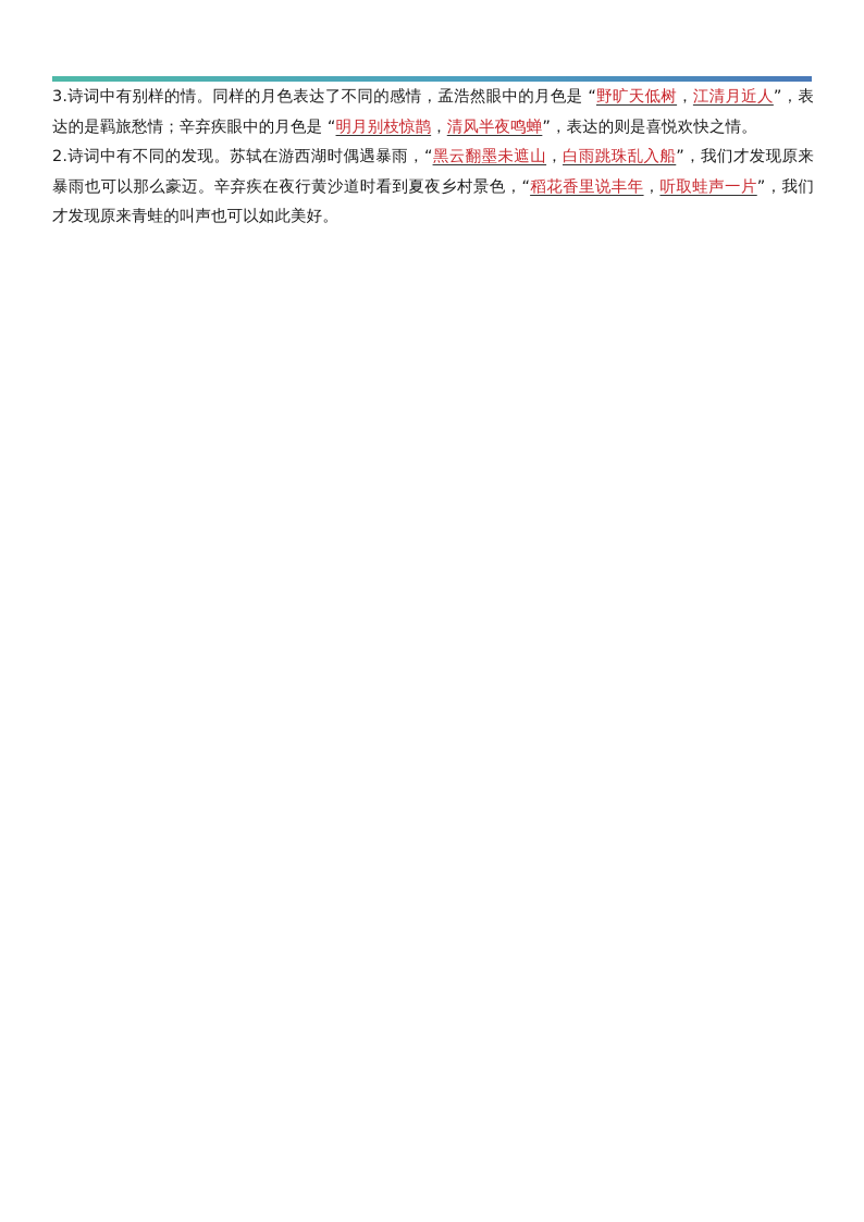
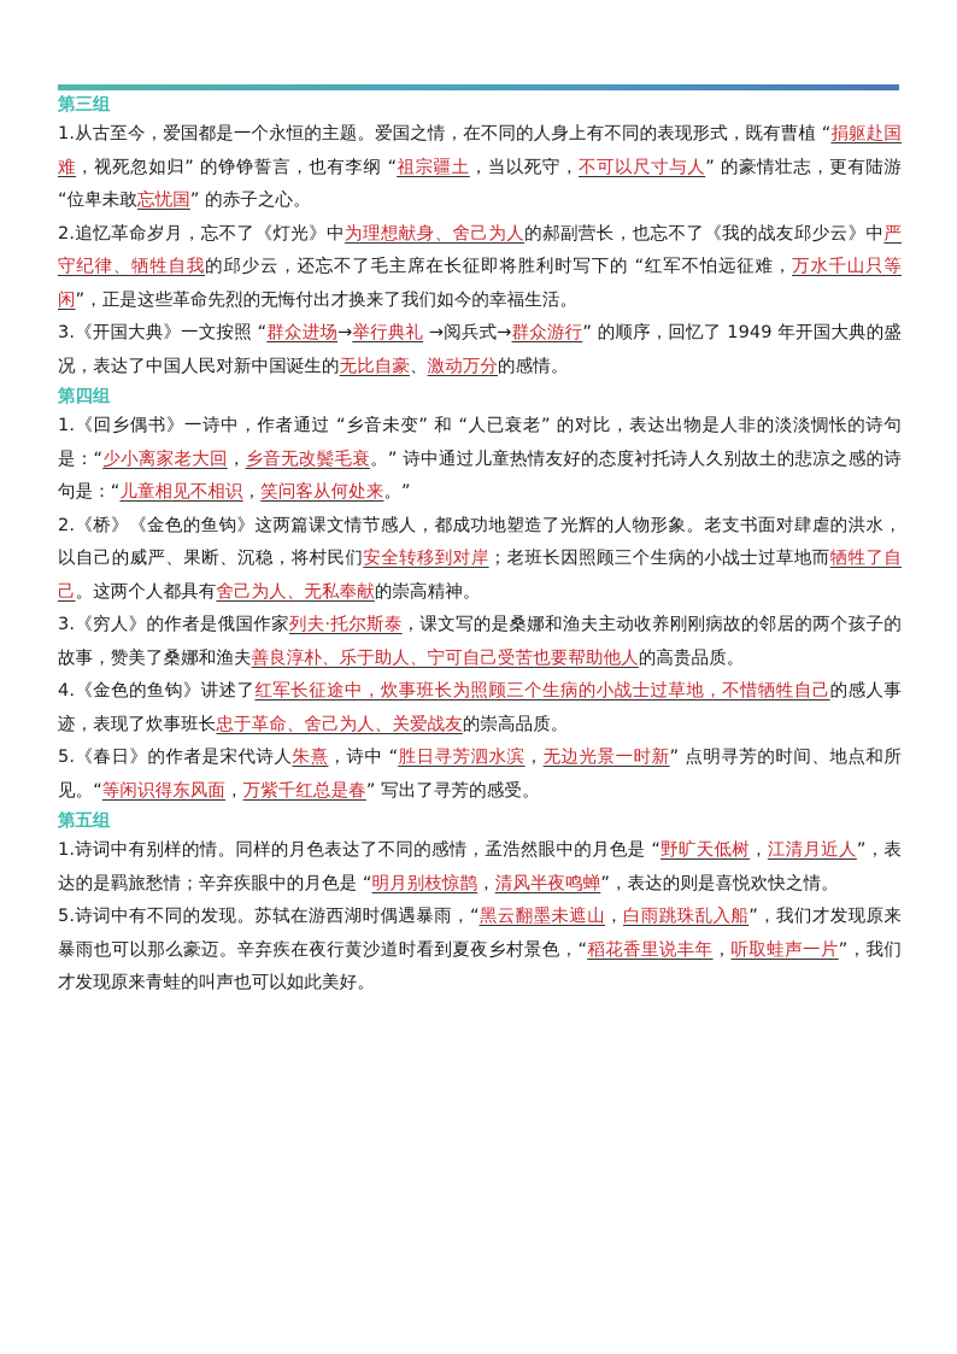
+ 第三组
+ 1.从古至今，爱国都是一个永恒的主题。爱国之情，在不同的人身上有不同的表现形式，既有曹植 “捐躯赴国难，视死忽如归” 的铮铮誓言，也有李纲 “祖宗疆土，当以死守，不可以尺寸与人” 的豪情壮志，更有陆游 “位卑未敢忘忧国” 的赤子之心。
+ 2.追忆革命岁月，忘不了《灯光》中为理想献身、舍己为人的郝副营长，也忘不了《我的战友邱少云》中严守纪律、牺牲自我的邱少云，还忘不了毛主席在长征即将胜利时写下的 “红军不怕远征难，万水千山只等闲”，正是这些革命先烈的无悔付出才换来了我们如今的幸福生活。
+ 3.《开国大典》一文按照 “群众进场→举行典礼 →阅兵式→群众游行” 的顺序，回忆了 1949 年开国大典的盛况，表达了中国人民对新中国诞生的无比自豪、激动万分的感情。
+ 第四组
+ 1.《回乡偶书》一诗中，作者通过 “乡音未变” 和 “人已衰老” 的对比，表达出物是人非的淡淡惆怅的诗句是：“少小离家老大回，乡音无改鬓毛衰。” 诗中通过儿童热情友好的态度衬托诗人久别故土的悲凉之感的诗句是：“儿童相见不相识，笑问客从何处来。”
+ 2.《桥》《金色的鱼钩》这两篇课文情节感人，都成功地塑造了光辉的人物形象。老支书面对肆虐的洪水，以自己的威严、果断、沉稳，将村民们安全转移到对岸；老班长因照顾三个生病的小战士过草地而牺牲了自己。这两个人都具有舍己为人、无私奉献的崇高精神。
+ 3.《穷人》的作者是俄国作家列夫·托尔斯泰，课文写的是桑娜和渔夫主动收养刚刚病故的邻居的两个孩子的故事，赞美了桑娜和渔夫善良淳朴、乐于助人、宁可自己受苦也要帮助他人的高贵品质。
+ 4.《金色的鱼钩》讲述了红军长征途中，炊事班长为照顾三个生病的小战士过草地，不惜牺牲自己的感人事迹，表现了炊事班长忠于革命、舍己为人、关爱战友的崇高品质。
+ 5.《春日》的作者是宋代诗人朱熹，诗中 “胜日寻芳泗水滨，无边光景一时新” 点明寻芳的时间、地点和所见。“等闲识得东风面，万紫千红总是春” 写出了寻芳的感受。
+ 第五组
- 3.诗词中有别样的情。同样的月色表达了不同的感情，孟浩然眼中的月色是 “野旷天低树，江清月近人”，表达的是羁旅愁情；辛弃疾眼中的月色是 “明月别枝惊鹊，清风半夜鸣蝉”，表达的则是喜悦欢快之情。
+ 1.诗词中有别样的情。同样的月色表达了不同的感情，孟浩然眼中的月色是 “野旷天低树，江清月近人”，表达的是羁旅愁情；辛弃疾眼中的月色是 “明月别枝惊鹊，清风半夜鸣蝉”，表达的则是喜悦欢快之情。
- 2.诗词中有不同的发现。苏轼在游西湖时偶遇暴雨，“黑云翻墨未遮山，白雨跳珠乱入船”，我们才发现原来暴雨也可以那么豪迈。辛弃疾在夜行黄沙道时看到夏夜乡村景色，“稻花香里说丰年，听取蛙声一片”，我们才发现原来青蛙的叫声也可以如此美好。
+ 5.诗词中有不同的发现。苏轼在游西湖时偶遇暴雨，“黑云翻墨未遮山，白雨跳珠乱入船”，我们才发现原来暴雨也可以那么豪迈。辛弃疾在夜行黄沙道时看到夏夜乡村景色，“稻花香里说丰年，听取蛙声一片”，我们才发现原来青蛙的叫声也可以如此美好。
